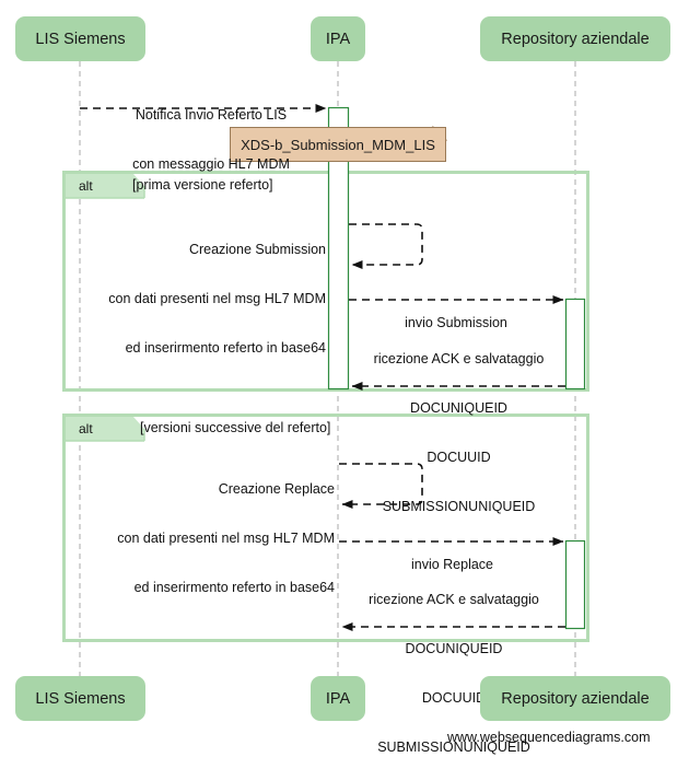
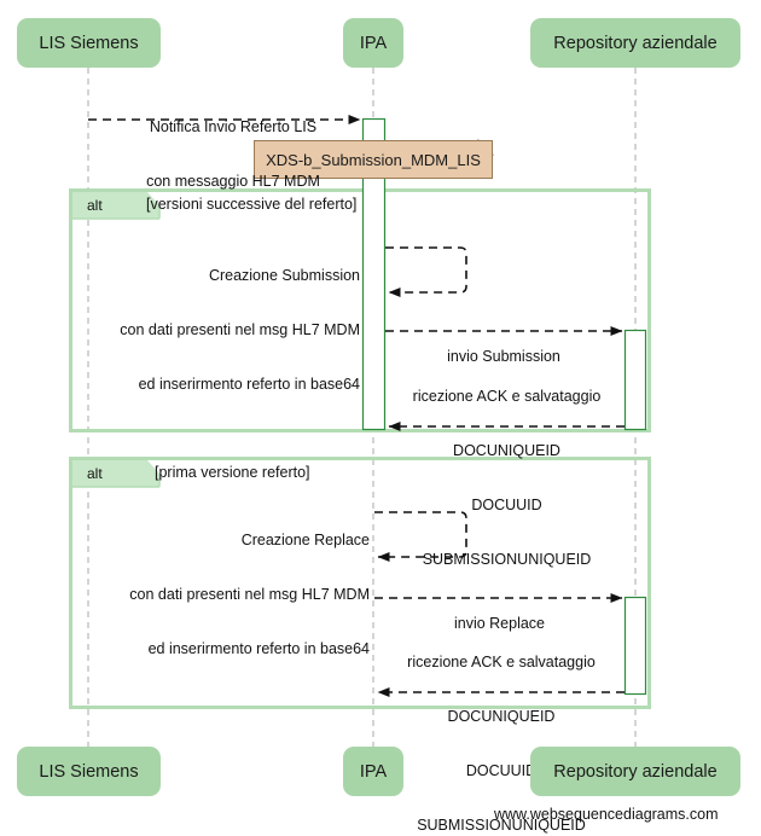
  LIS Siemens
  IPA
  Repository aziendale
  XDS-b_Submission_MDM_LIS
  alt
- [prima versione referto]
+ [versioni successive del referto]
  alt
- [versioni successive del referto]
+ [prima versione referto]
  Notifica Invio Referto LIS
  con messaggio HL7 MDM
  Creazione Submission
  con dati presenti nel msg HL7 MDM
  ed inserirmento referto in base64
  invio Submission
  ricezione ACK e salvataggio
  DOCUNIQUEID
  DOCUUID
  SUBMISSIONUNIQUEID
  Creazione Replace
  con dati presenti nel msg HL7 MDM
  ed inserirmento referto in base64
  invio Replace
  ricezione ACK e salvataggio
  DOCUNIQUEID
  DOCUUI
  SUBMISSIONUNIQUEID
  LIS Siemens
  IPA
  Repository aziendale
  www.websequencediagrams.com
